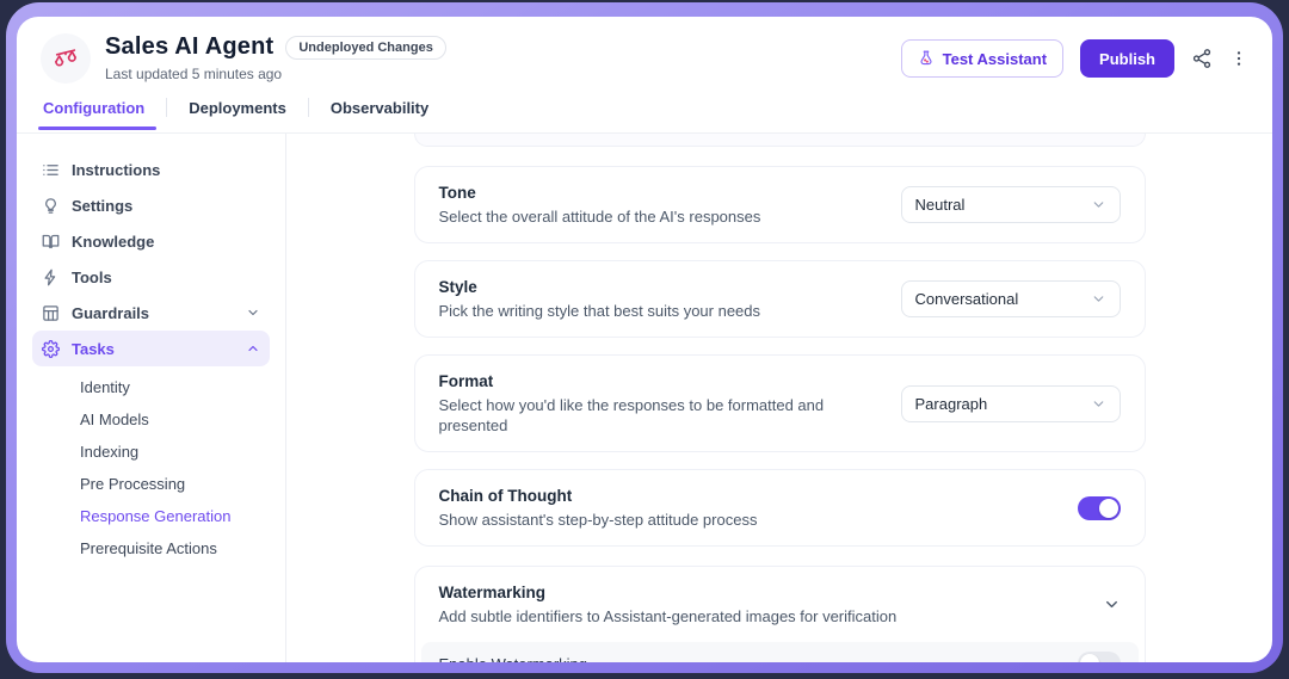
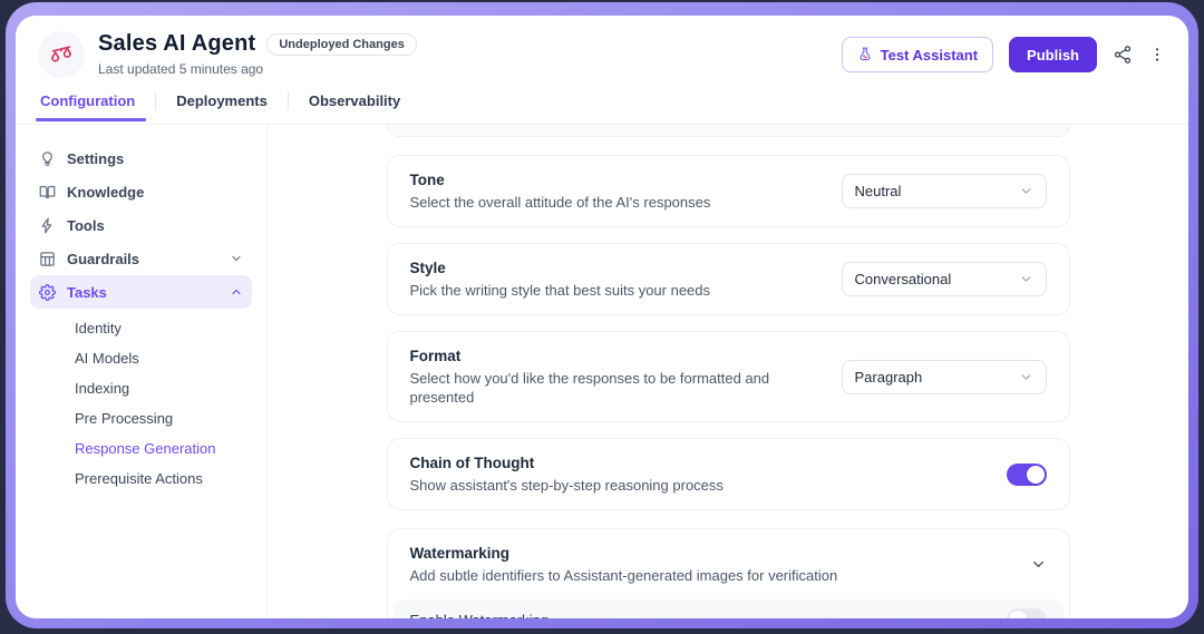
  Sales AI Agent
  Undeployed Changes
  Last updated 5 minutes ago
  Test Assistant
  Publish
  Configuration
  Deployments
  Observability
- Instructions
  Settings
  Knowledge
  Tools
  Guardrails
  Tasks
  Identity
  AI Models
  Indexing
  Pre Processing
  Response Generation
  Prerequisite Actions
  Tone
  Select the overall attitude of the AI's responses
  Neutral
  Style
  Pick the writing style that best suits your needs
  Conversational
  Format
  Select how you'd like the responses to be formatted and presented
  Paragraph
  Chain of Thought
- Show assistant's step-by-step attitude process
+ Show assistant's step-by-step reasoning process
  Watermarking
  Add subtle identifiers to Assistant-generated images for verification
